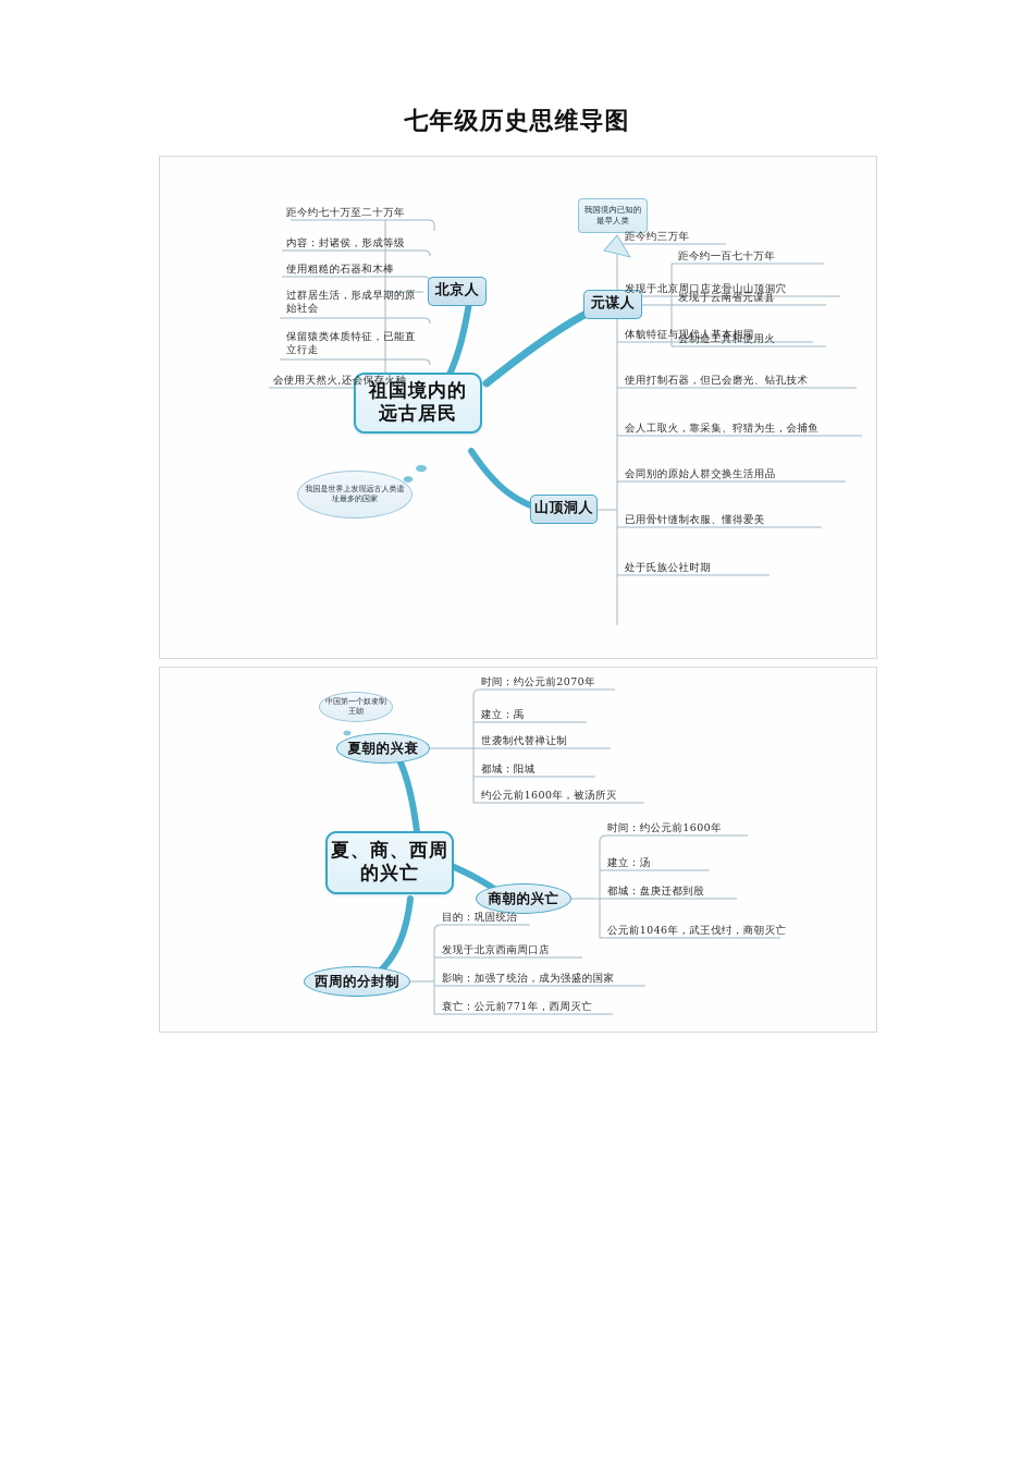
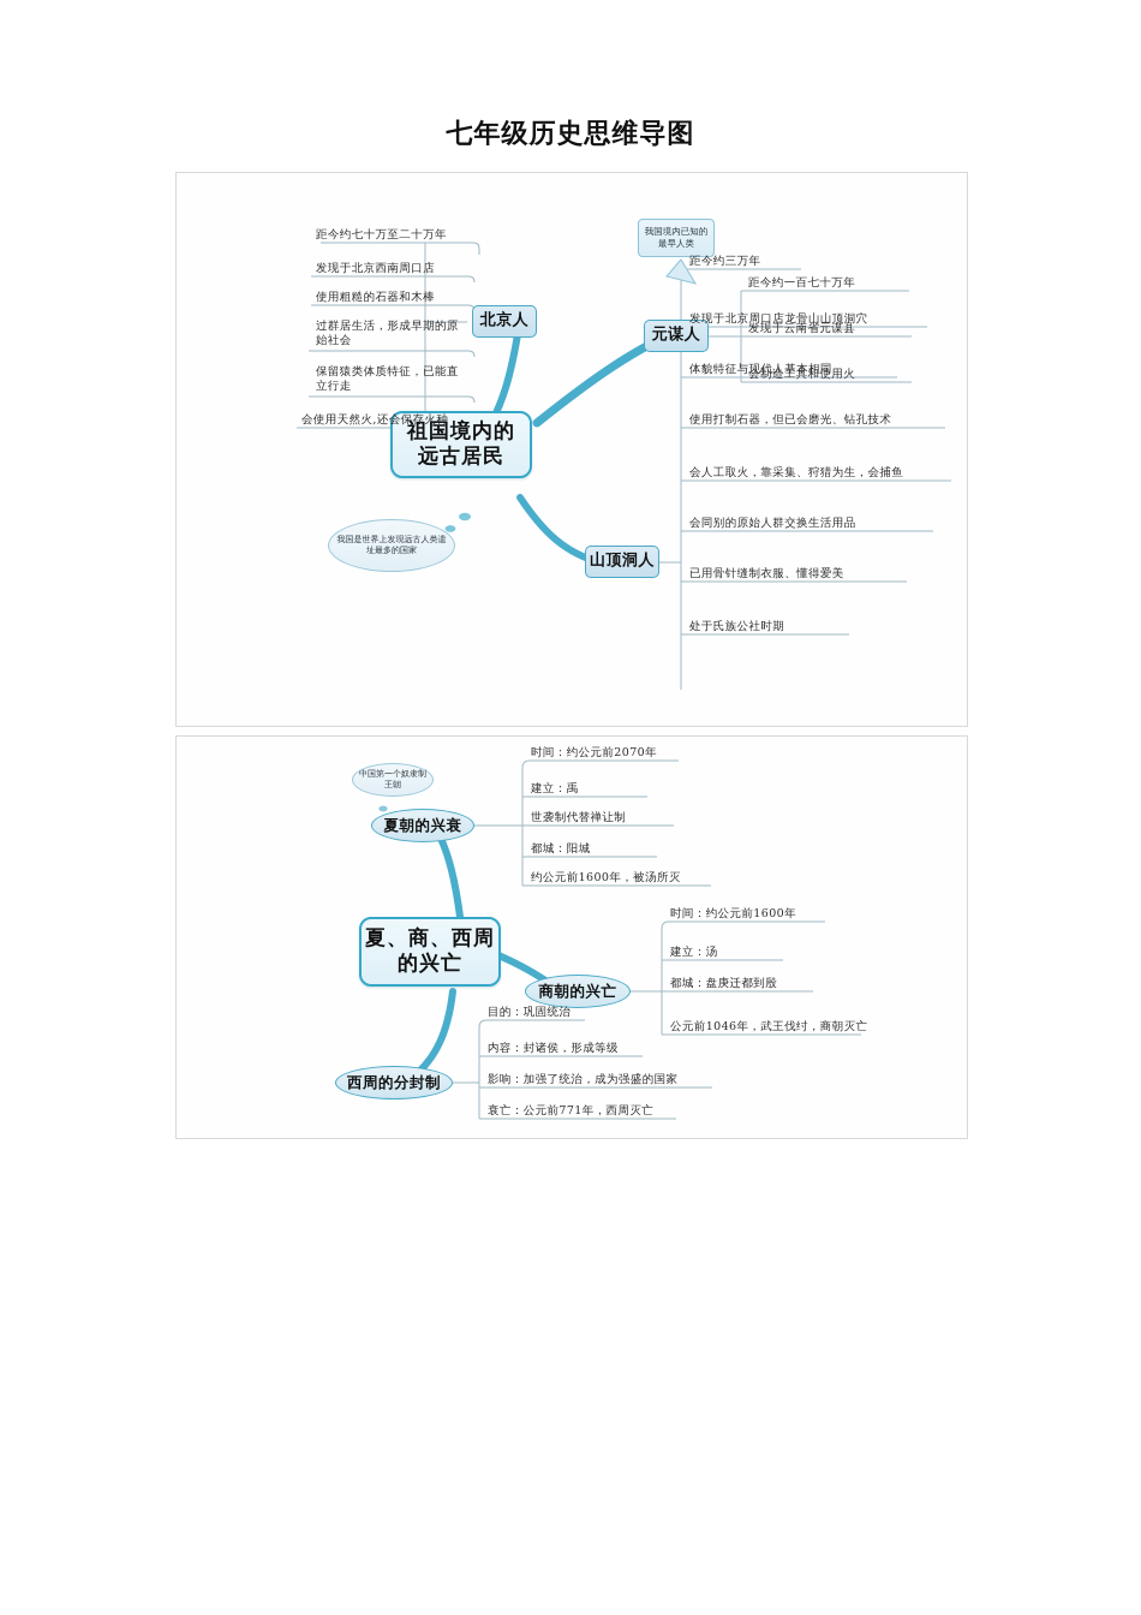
  七年级历史思维导图
  祖国境内的
  远古居民
  我国是世界上发现远古人类遗址最多的国家
  北京人
  距今约七十万至二十万年
- 内容：封诸侯，形成等级
+ 发现于北京西南周口店
  使用粗糙的石器和木棒
  过群居生活，形成早期的原始社会
  保留猿类体质特征，已能直立行走
  会使用天然火,还会保存火种
  元谋人
  我国境内已知的最早人类
  距今约一百七十万年
  发现于云南省元谋县
  会制造工具和使用火
  山顶洞人
  距今约三万年
  发现于北京周口店龙骨山山顶洞穴
  体貌特征与现代人基本相同
  使用打制石器，但已会磨光、钻孔技术
  会人工取火，靠采集、狩猎为生，会捕鱼
  会同别的原始人群交换生活用品
  已用骨针缝制衣服、懂得爱美
  处于氏族公社时期
  夏、商、西周
  的兴亡
  夏朝的兴衰
  中国第一个奴隶制王朝
  时间：约公元前2070年
  建立：禹
  世袭制代替禅让制
  都城：阳城
  约公元前1600年，被汤所灭
  商朝的兴亡
  时间：约公元前1600年
  建立：汤
  都城：盘庚迁都到殷
  公元前1046年，武王伐纣，商朝灭亡
  西周的分封制
  目的：巩固统治
- 发现于北京西南周口店
+ 内容：封诸侯，形成等级
  影响：加强了统治，成为强盛的国家
  衰亡：公元前771年，西周灭亡
